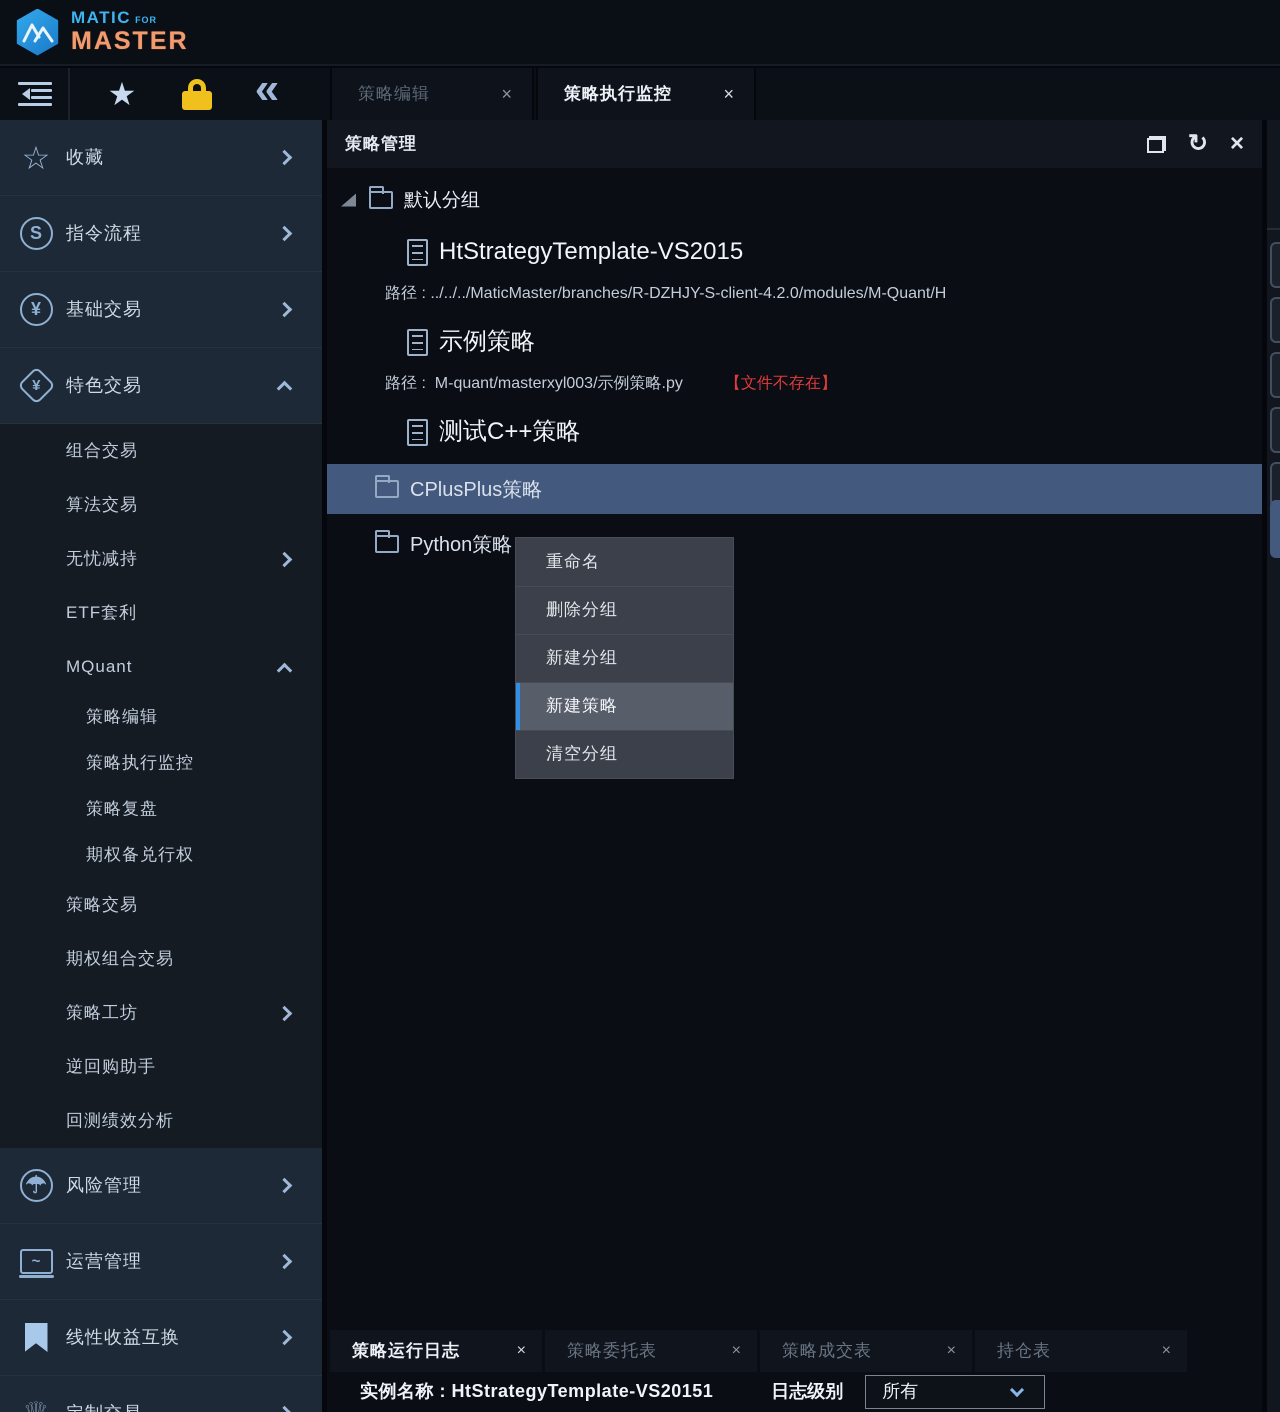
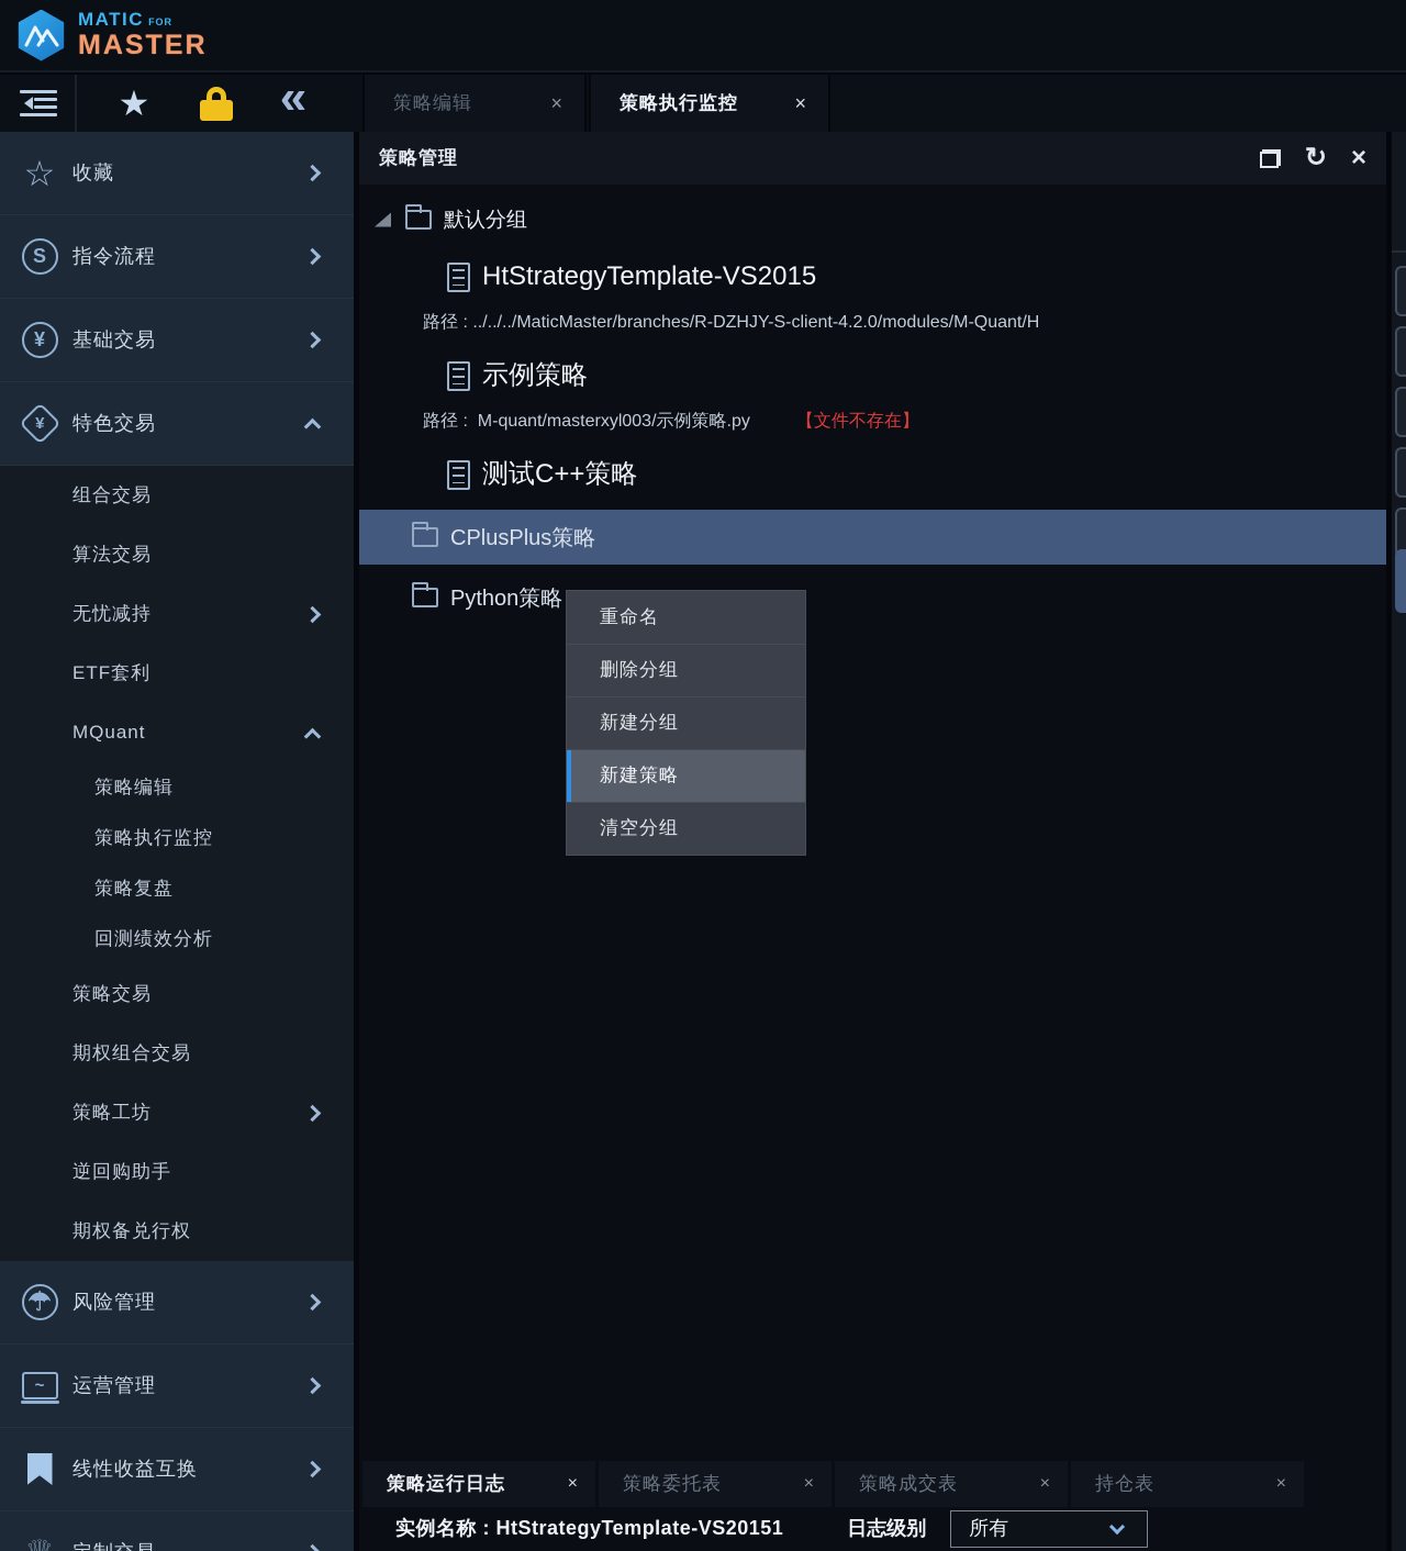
  MATIC FOR
  MASTER
  ★
  «
  策略编辑
  ×
  策略执行监控
  ×
  ☆
  收藏
  S
  指令流程
  ¥
  基础交易
  特色交易
  组合交易
  算法交易
  无忧减持
  ETF套利
  MQuant
  策略编辑
  策略执行监控
  策略复盘
- 期权备兑行权
+ 回测绩效分析
  策略交易
  期权组合交易
  策略工坊
  逆回购助手
- 回测绩效分析
+ 期权备兑行权
  ☂
  风险管理
  ~
  运营管理
  线性收益互换
  策略管理
  ↻
  ×
  默认分组
  HtStrategyTemplate-VS2015
  路径 : ../../../MaticMaster/branches/R-DZHJY-S-client-4.2.0/modules/M-Quant/H
  示例策略
  路径 : M-quant/masterxyl003/示例策略.py
  【文件不存在】
  测试C++策略
  CPlusPlus策略
  Python策略
  策略运行日志
  ×
  策略委托表
  ×
  策略成交表
  ×
  持仓表
  ×
  实例名称 : HtStrategyTemplate-VS20151
  日志级别
  所有
  重命名
  删除分组
  新建分组
  新建策略
  清空分组
